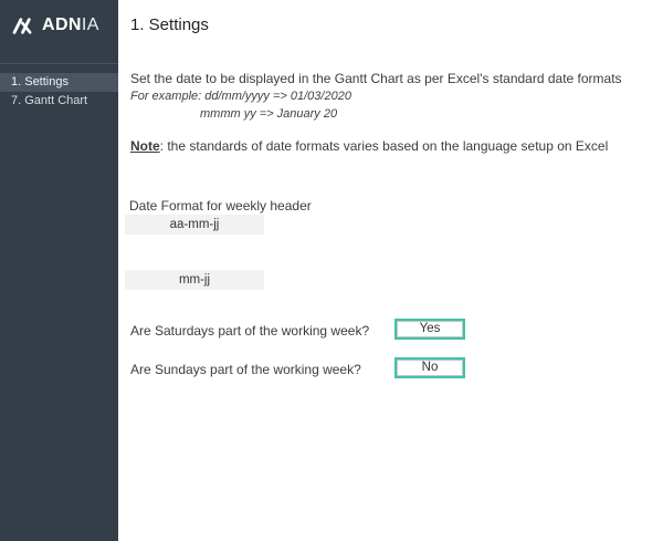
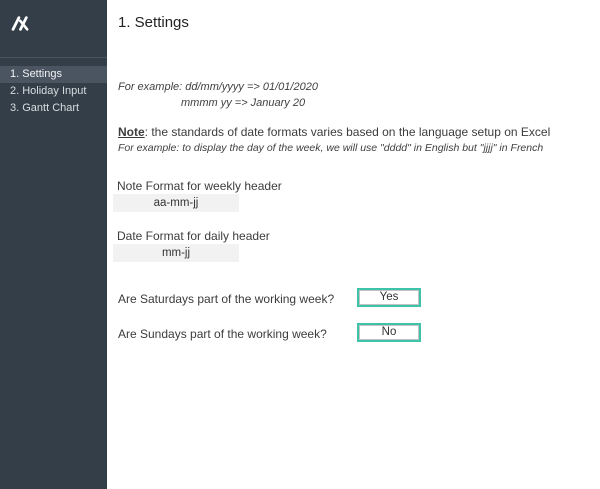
- ADNIA
  1. Settings
+ 2. Holiday Input
- 7. Gantt Chart
+ 3. Gantt Chart
  1. Settings
- Set the date to be displayed in the Gantt Chart as per Excel's standard date formats
- For example: dd/mm/yyyy => 01/03/2020
+ For example: dd/mm/yyyy => 01/01/2020
  mmmm yy => January 20
  Note: the standards of date formats varies based on the language setup on Excel
+ For example: to display the day of the week, we will use "dddd" in English but "jjjj" in French
- Date Format for weekly header
+ Note Format for weekly header
  aa-mm-jj
+ Date Format for daily header
  mm-jj
  Are Saturdays part of the working week?
  Yes
  Are Sundays part of the working week?
  No
